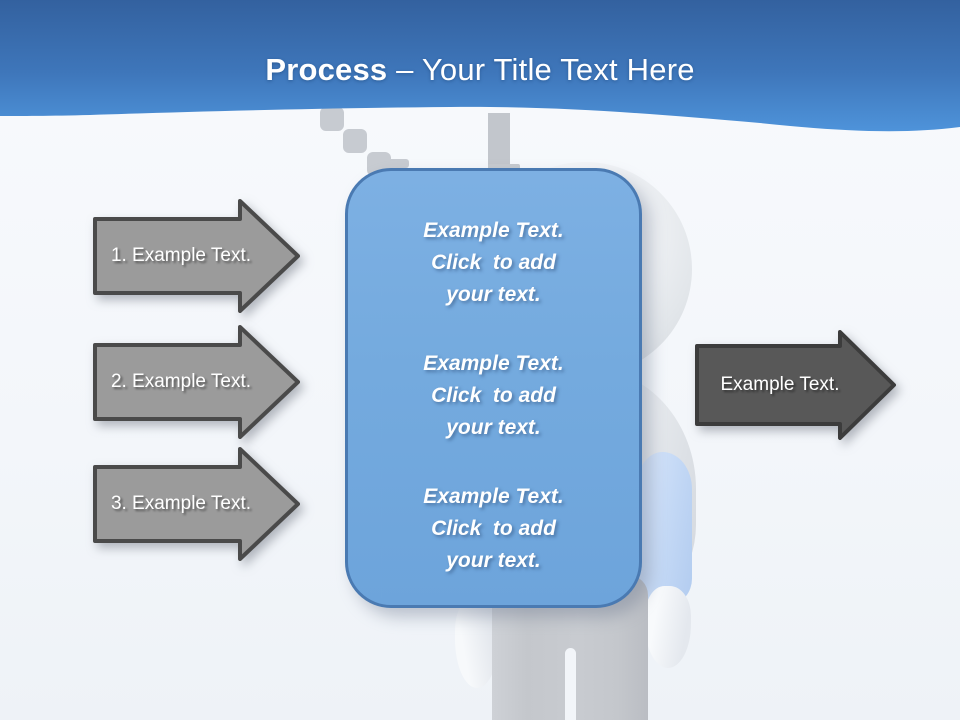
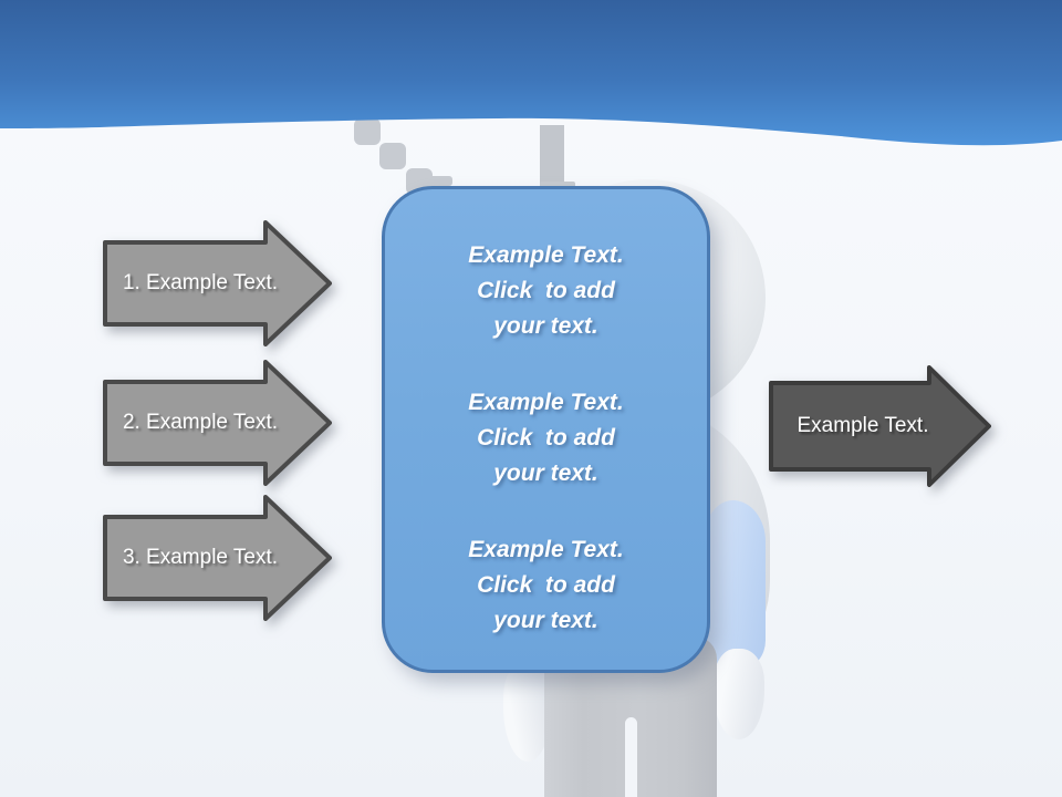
  Example Text.
  Click to add
  your text.
  Example Text.
  Click to add
  your text.
  Example Text.
  Click to add
  your text.
  1. Example Text.
  2. Example Text.
  3. Example Text.
  Example Text.
- Process – Your Title Text Here
